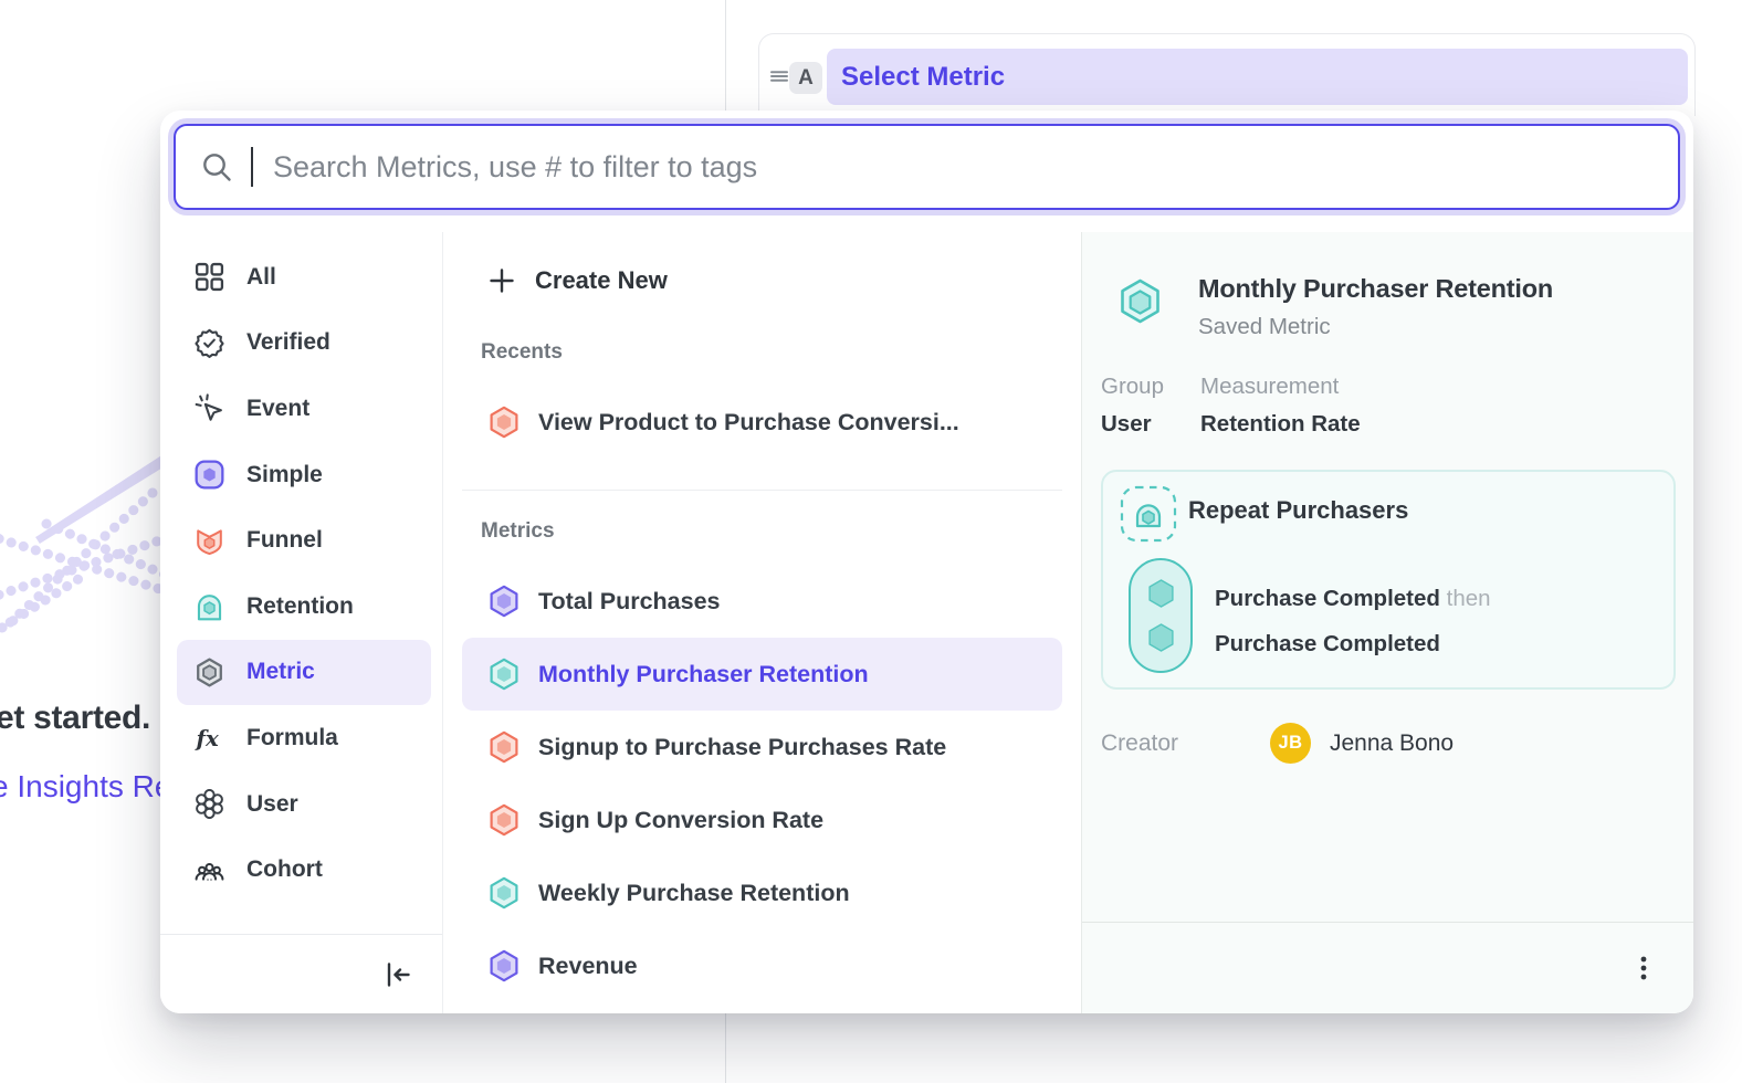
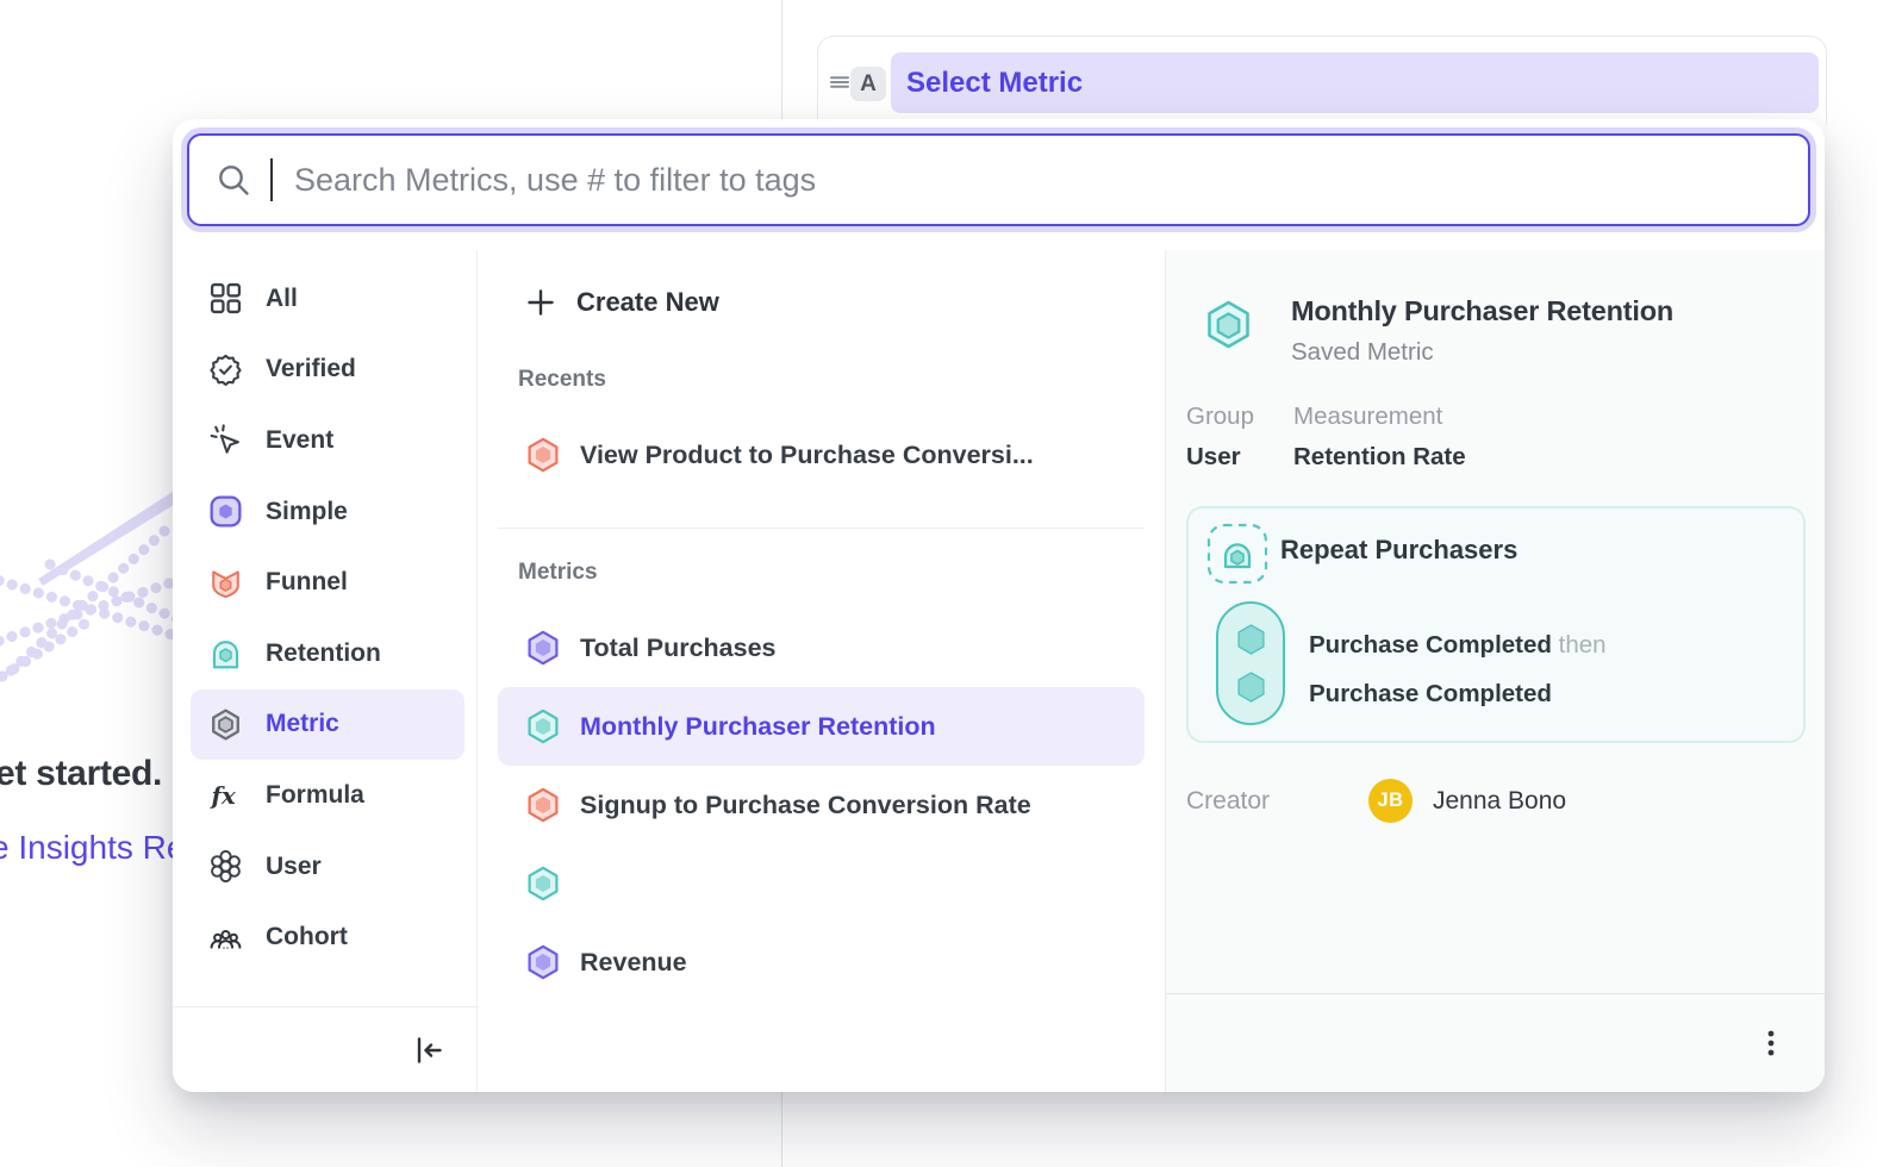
  et started.
  Insights R
  A
  Select Metric
  Search Metrics, use # to filter to tags
  All
  Verified
  Event
  Simple
  Funnel
  Retention
  Metric
  fx
  Formula
  User
  Cohort
  Create New
  Recents
  View Product to Purchase Conversi...
  Metrics
  Total Purchases
  Monthly Purchaser Retention
- Signup to Purchase Purchases Rate
+ Signup to Purchase Conversion Rate
- Sign Up Conversion Rate
- Weekly Purchase Retention
  Revenue
  Monthly Purchaser Retention
  Saved Metric
  Group
  User
  Measurement
  Retention Rate
  Repeat Purchasers
  Purchase Completed then
  Purchase Completed
  Creator
  JB
  Jenna Bono
